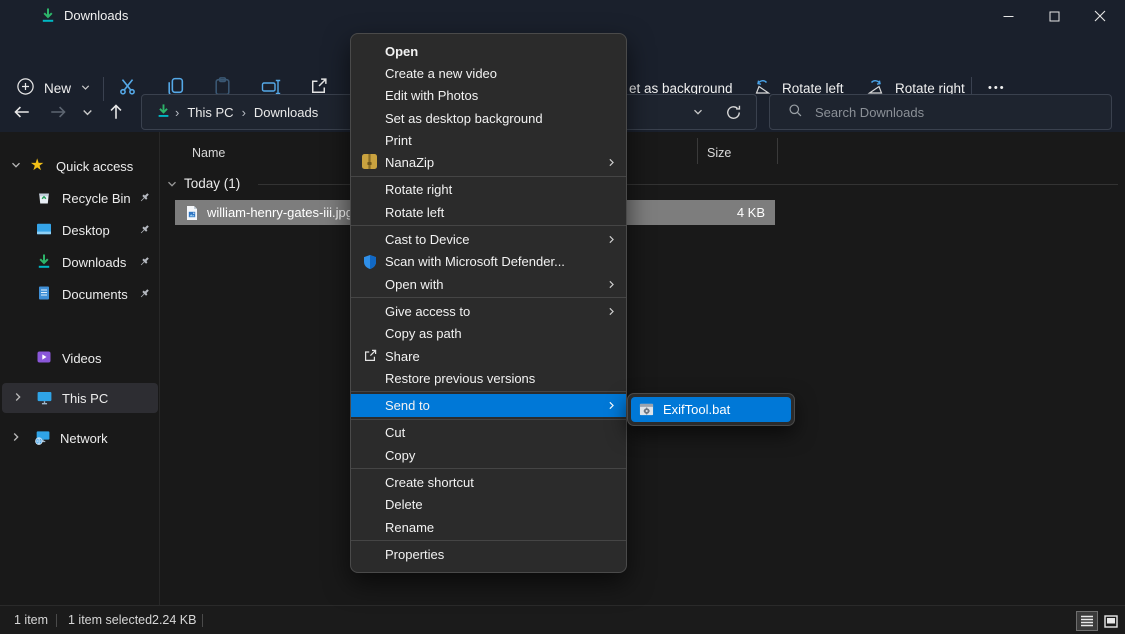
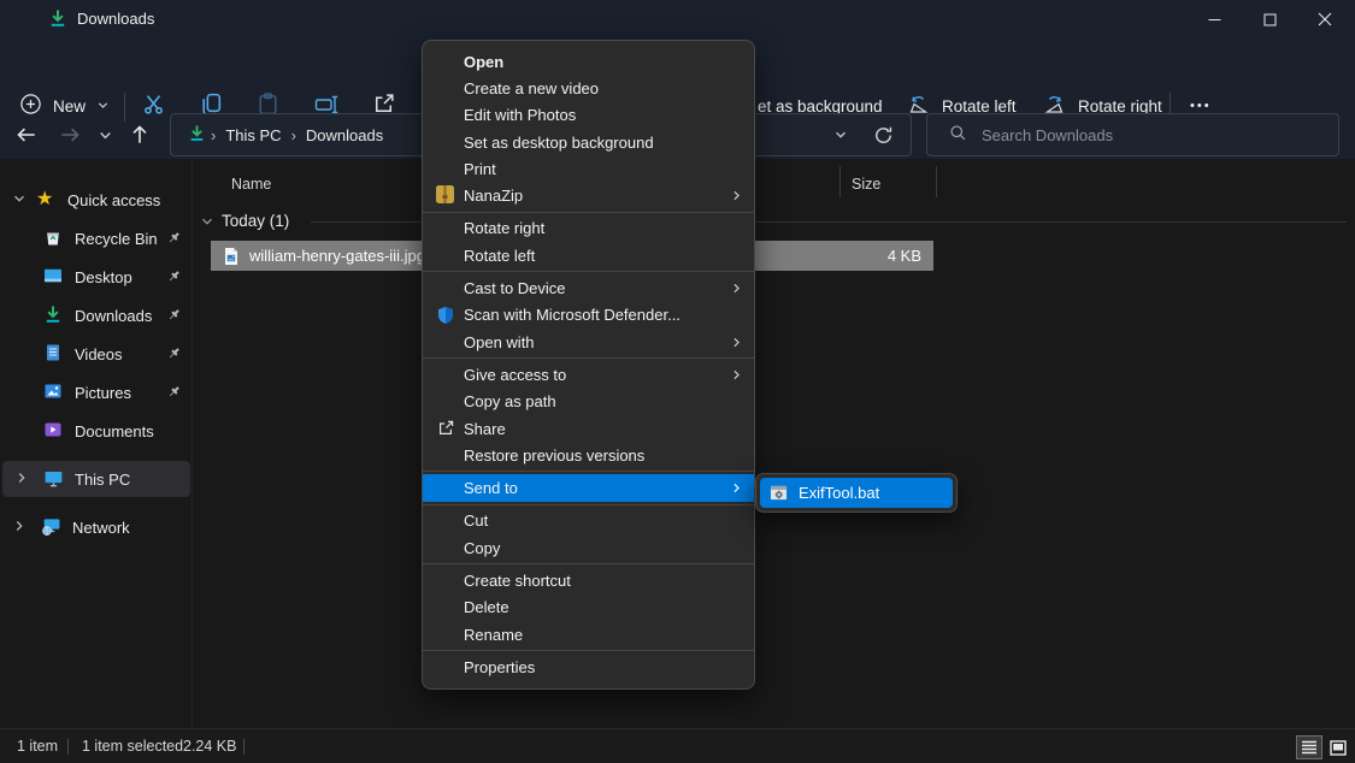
  Downloads
  New
  et as background
  Rotate left
  Rotate right
  •••
  ›
  This PC
  ›
  Downloads
  Search Downloads
  ★
  Quick access
  Recycle Bin
  Desktop
  Downloads
- Documents
+ Videos
+ Pictures
- Videos
+ Documents
  This PC
  Network
  Name
  Size
  Today (1)
  william-henry-gates-iii.jp
  4 KB
  Open
  Create a new video
  Edit with Photos
  Set as desktop background
  Print
  NanaZip
  Rotate right
  Rotate left
  Cast to Device
  Scan with Microsoft Defender...
  Open with
  Give access to
  Copy as path
  Share
  Restore previous versions
  Send to
  Cut
  Copy
  Create shortcut
  Delete
  Rename
  Properties
  ExifTool.bat
  1 item
  1 item selected
  2.24 KB
